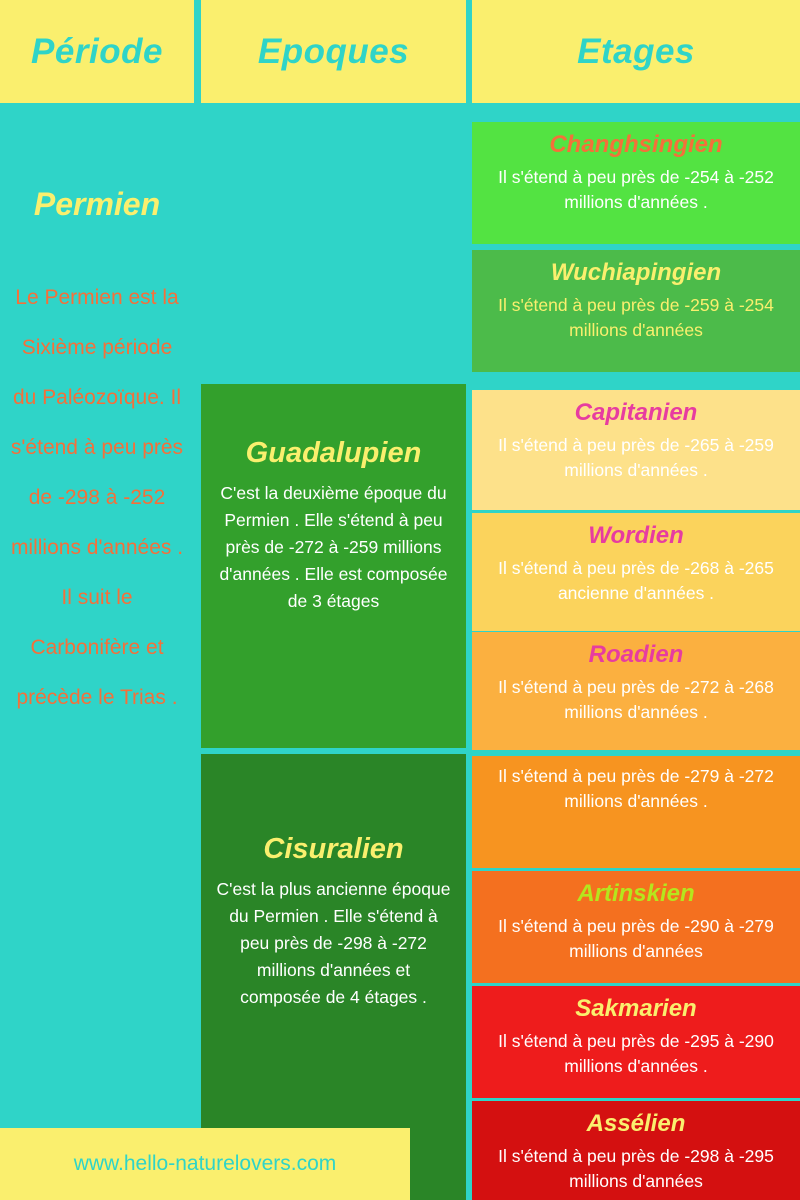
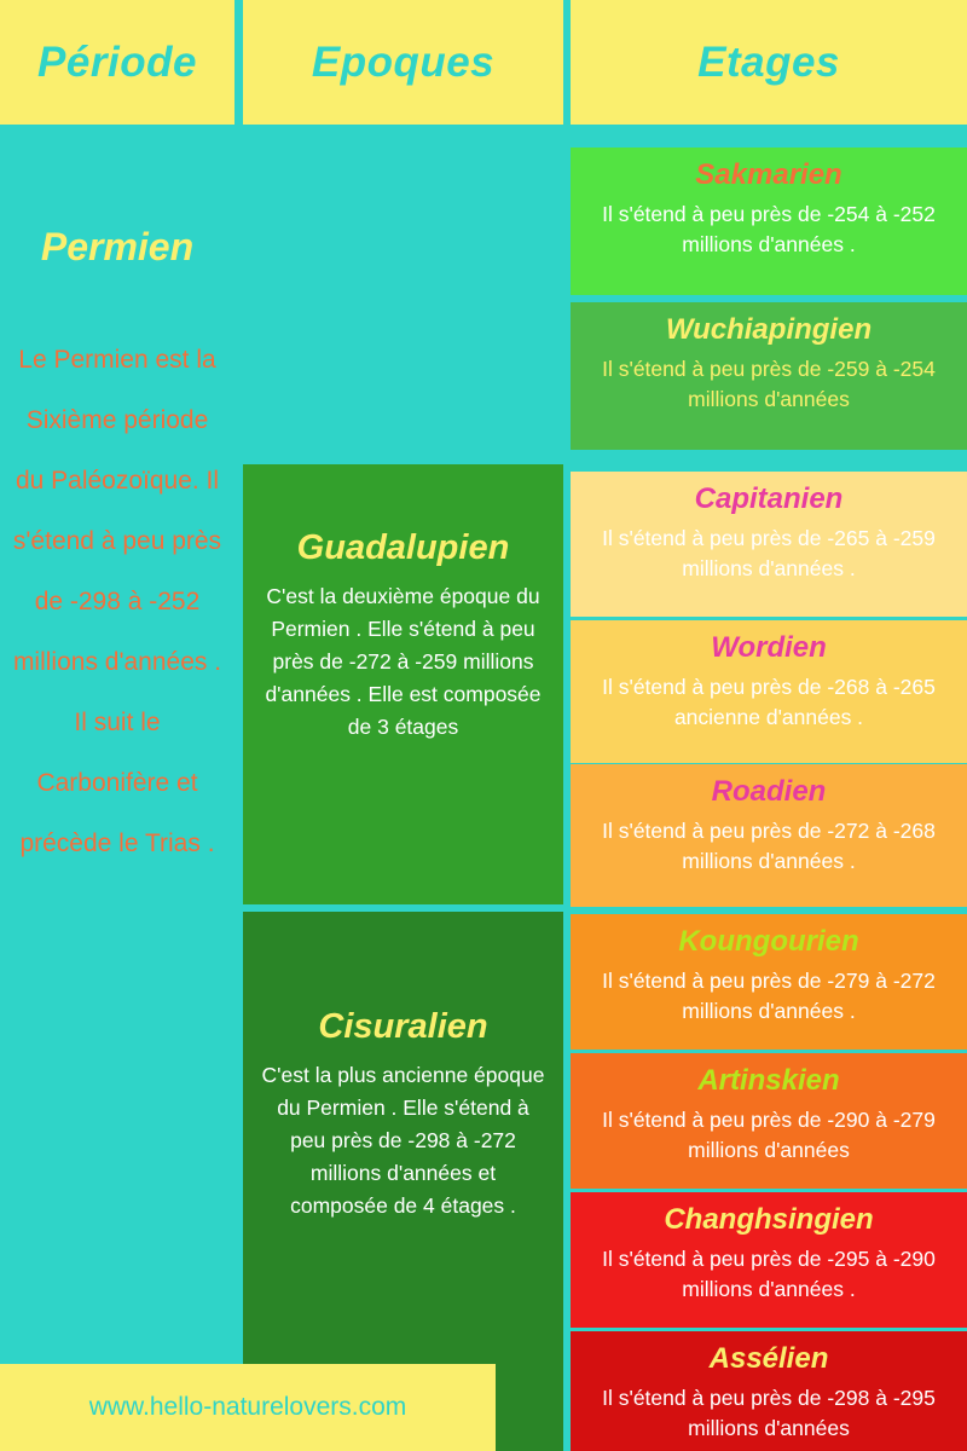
  Période
  Epoques
  Etages
  Permien
  Le Permien est la Sixième période du Paléozoïque. Il s'étend à peu près de -298 à -252 millions d'années . Il suit le Carbonifère et précède le Trias .
  Guadalupien
  C'est la deuxième époque du Permien . Elle s'étend à peu près de -272 à -259 millions d'années . Elle est composée de 3 étages
  Cisuralien
  C'est la plus ancienne époque du Permien . Elle s'étend à peu près de -298 à -272 millions d'années et composée de 4 étages .
- Changhsingien
+ Sakmarien
  Il s'étend à peu près de -254 à -252 millions d'années .
  Wuchiapingien
  Il s'étend à peu près de -259 à -254 millions d'années
  Capitanien
  Il s'étend à peu près de -265 à -259 millions d'années .
  Wordien
  Il s'étend à peu près de -268 à -265 ancienne d'années .
  Roadien
  Il s'étend à peu près de -272 à -268 millions d'années .
+ Koungourien
  Il s'étend à peu près de -279 à -272 millions d'années .
  Artinskien
  Il s'étend à peu près de -290 à -279 millions d'années
- Sakmarien
+ Changhsingien
  Il s'étend à peu près de -295 à -290 millions d'années .
  Assélien
  Il s'étend à peu près de -298 à -295 millions d'années
  www.hello-naturelovers.com
